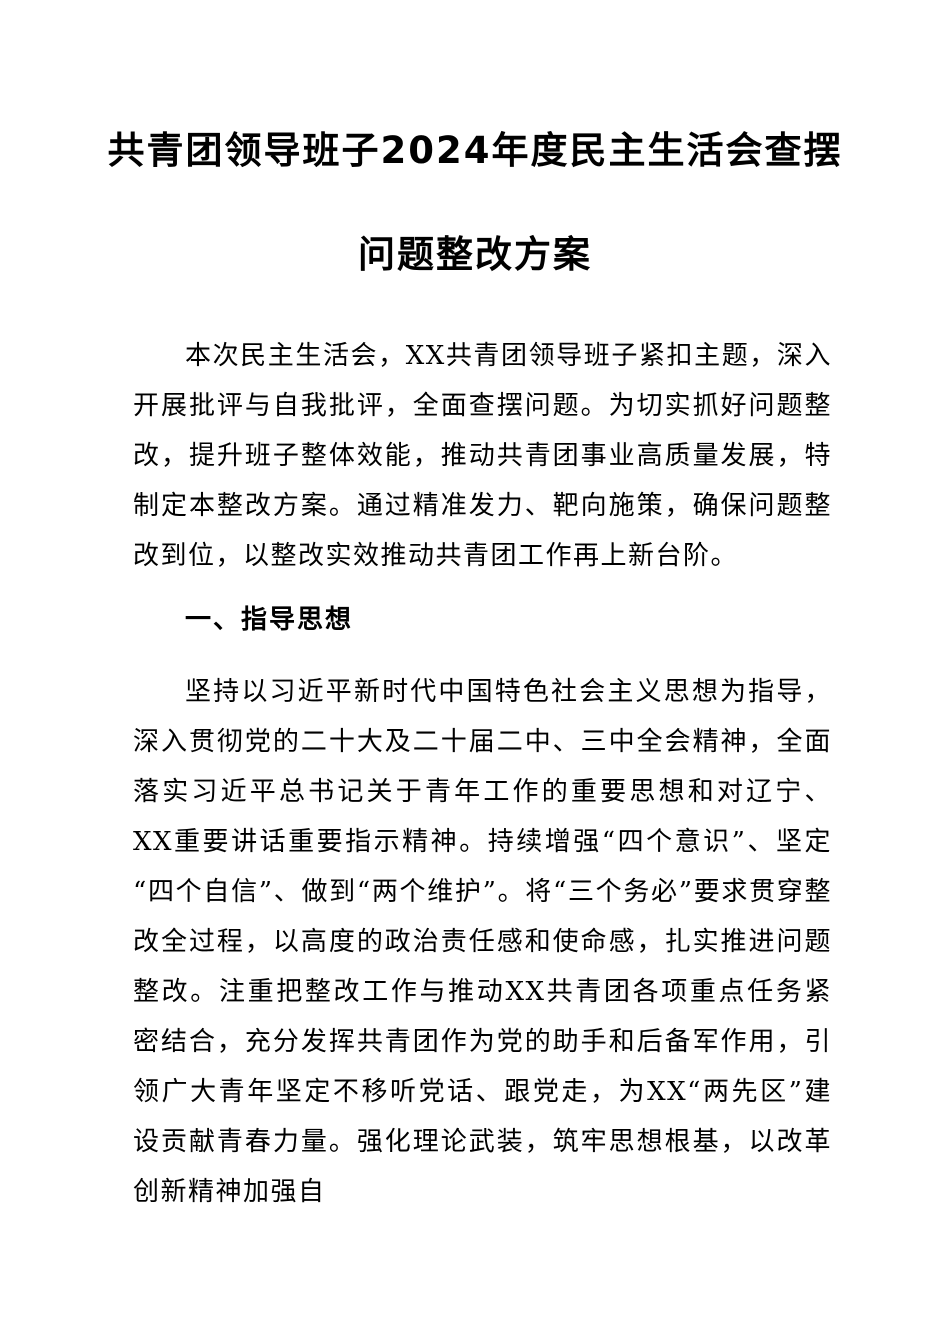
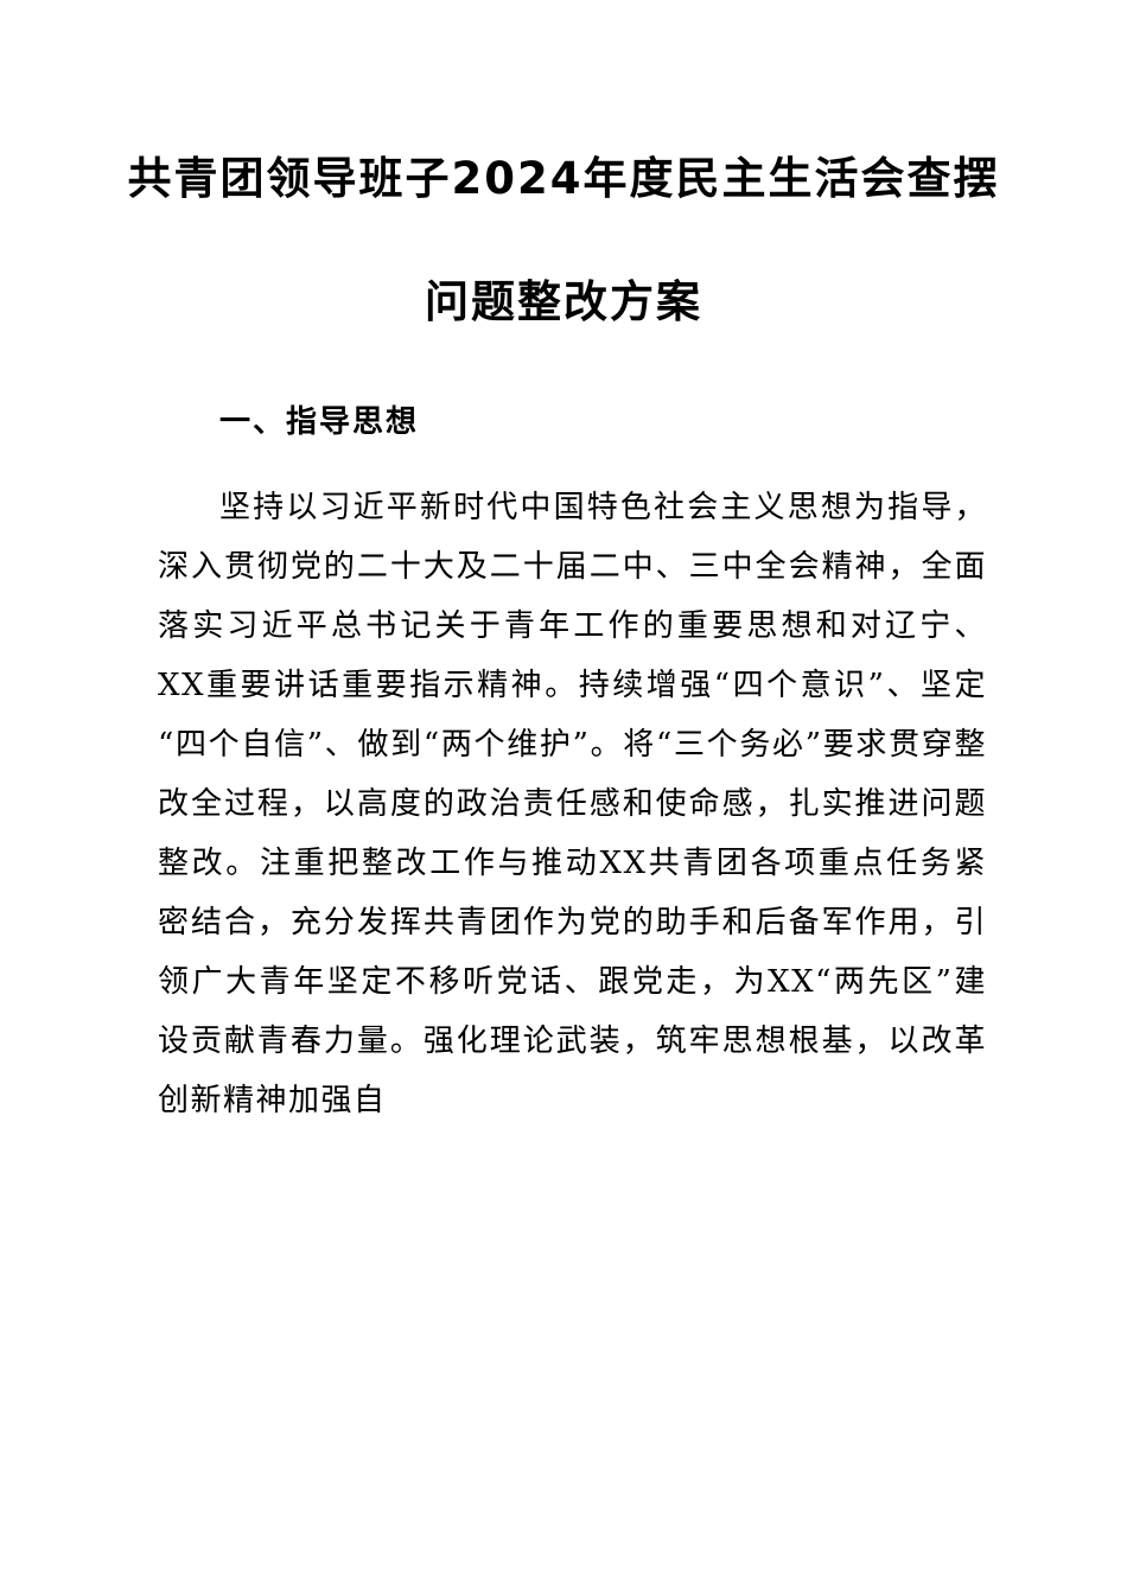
  共青团领导班子2024年度民主生活会查摆
  问题整改方案
- 本次民主生活会，XX共青团领导班子紧扣主题，深入开展批评与自我批评，全面查摆问题。为切实抓好问题整改，提升班子整体效能，推动共青团事业高质量发展，特制定本整改方案。通过精准发力、靶向施策，确保问题整改到位，以整改实效推动共青团工作再上新台阶。
  一、指导思想
  坚持以习近平新时代中国特色社会主义思想为指导，深入贯彻党的二十大及二十届二中、三中全会精神，全面落实习近平总书记关于青年工作的重要思想和对辽宁、XX重要讲话重要指示精神。持续增强“四个意识”、坚定“四个自信”、做到“两个维护”。将“三个务必”要求贯穿整改全过程，以高度的政治责任感和使命感，扎实推进问题整改。注重把整改工作与推动XX共青团各项重点任务紧密结合，充分发挥共青团作为党的助手和后备军作用，引领广大青年坚定不移听党话、跟党走，为XX“两先区”建设贡献青春力量。强化理论武装，筑牢思想根基，以改革创新精神加强自
